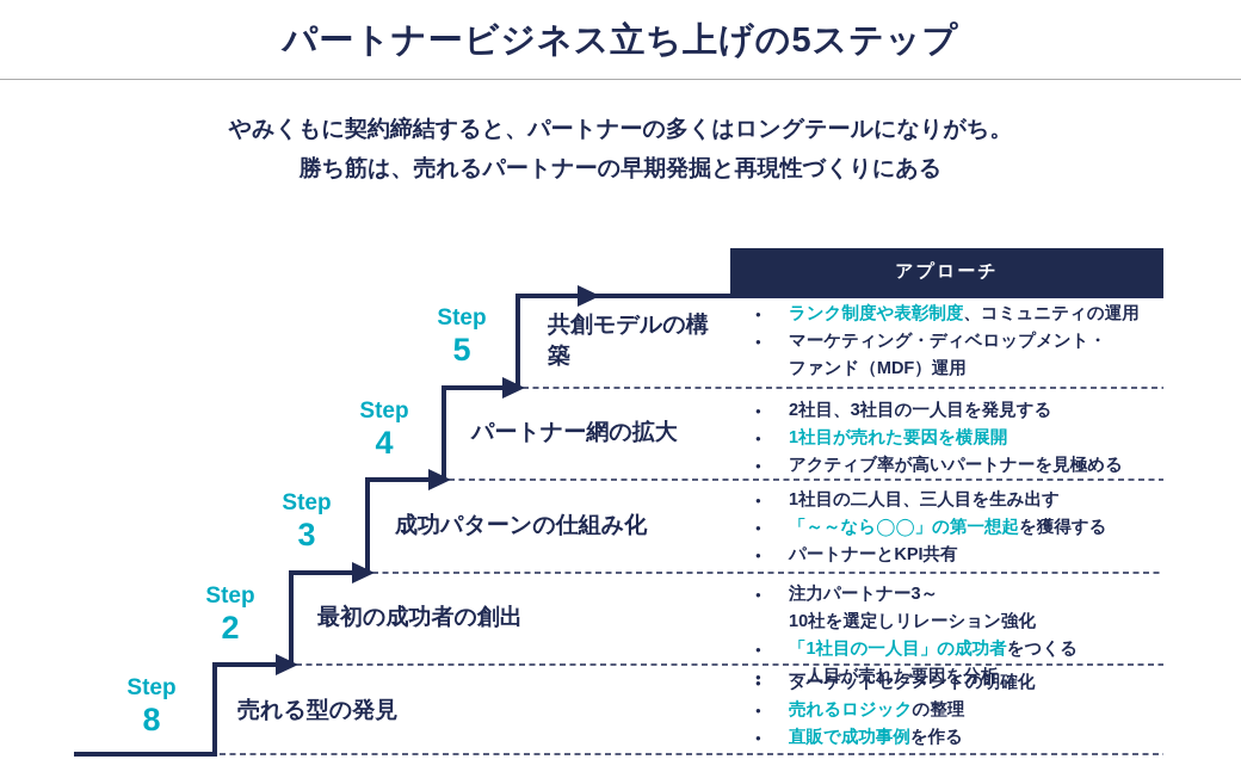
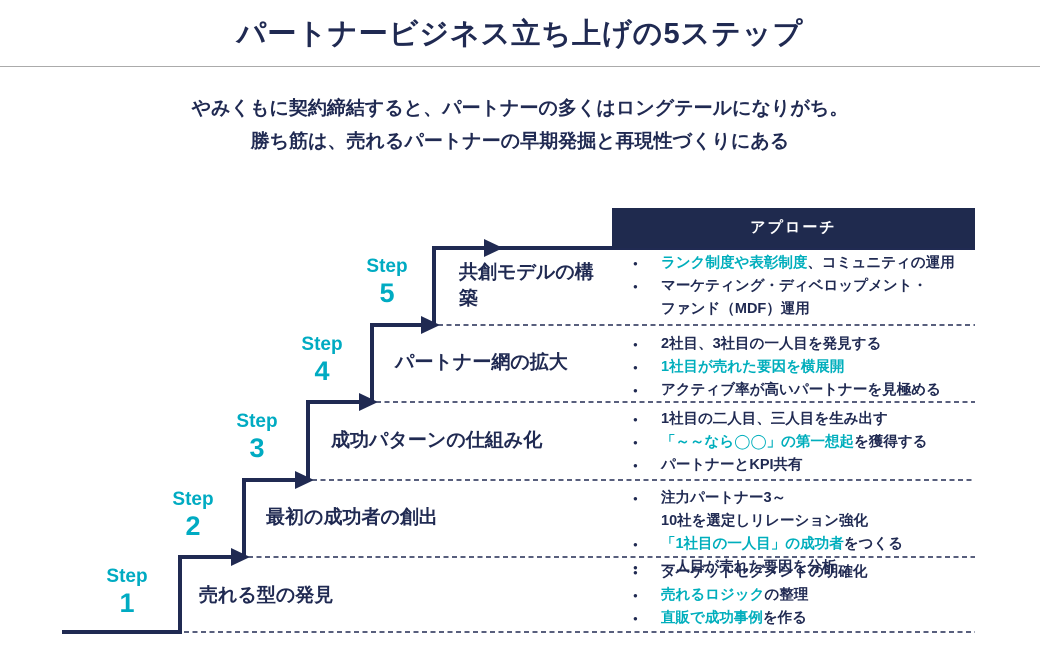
  パートナービジネス立ち上げの5ステップ
  やみくもに契約締結すると、パートナーの多くはロングテールになりがち。
  勝ち筋は、売れるパートナーの早期発掘と再現性づくりにある
  アプローチ
  Step
- 8
+ 1
  売れる型の発見
  ●
  ターゲットセグメントの明確化
  ●
  売れるロジックの整理
  ●
  直販で成功事例を作る
  Step
  2
  最初の成功者の創出
  ●
  注力パートナー3～10社を選定しリレーション強化
  ●
  「1社目の一人目」の成功者をつくる
  ●
  一人目が売れた要因を分析
  Step
  3
  成功パターンの仕組み化
  ●
  1社目の二人目、三人目を生み出す
  ●
  「～～なら◯◯」の第一想起を獲得する
  ●
  パートナーとKPI共有
  Step
  4
  パートナー網の拡大
  ●
  2社目、3社目の一人目を発見する
  ●
  1社目が売れた要因を横展開
  ●
  アクティブ率が高いパートナーを見極める
  Step
  5
  共創モデルの構築
  ●
  ランク制度や表彰制度、コミュニティの運用
  ●
  マーケティング・ディベロップメント・
  ファンド（MDF）運用
